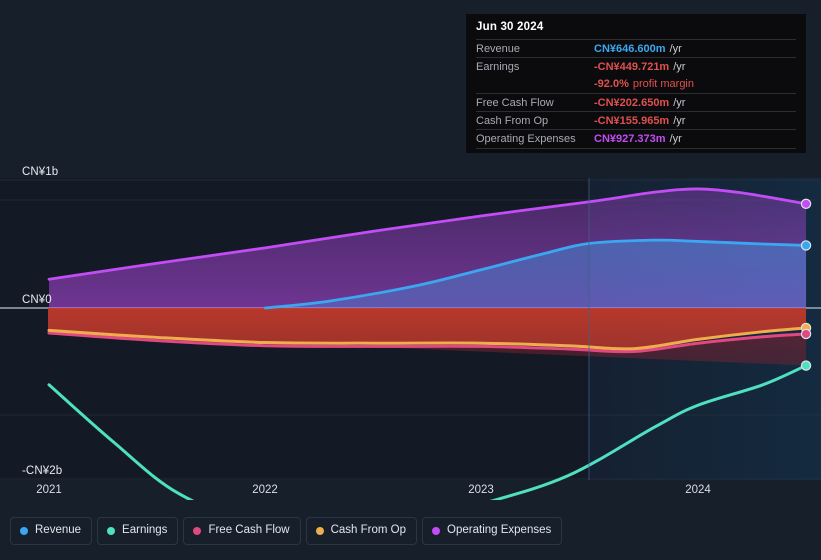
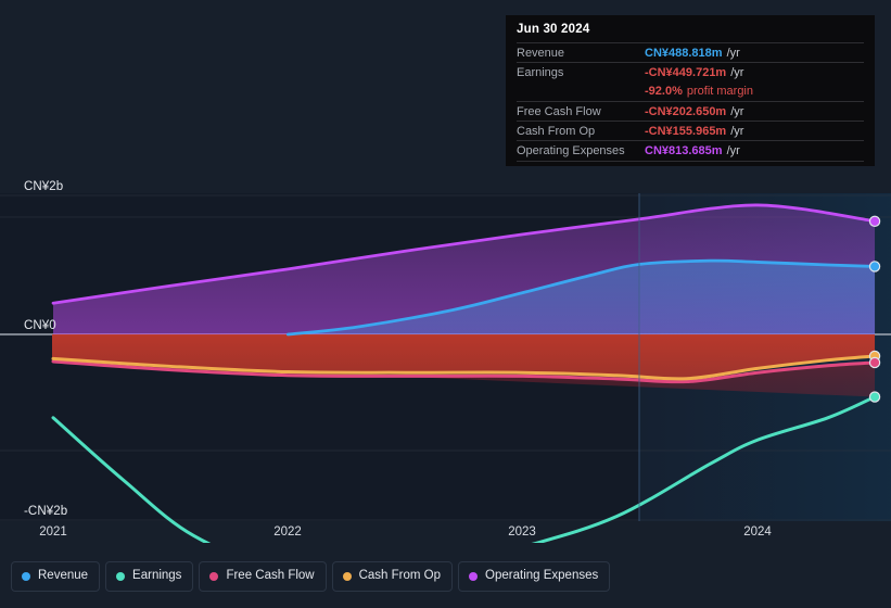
- CN¥1b
+ CN¥2b
  CN¥0
  -CN¥2b
  2021
  2022
  2023
  2024
  Jun 30 2024
  Revenue
- CN¥646.600m
+ CN¥488.818m
  /yr
  Earnings
  -CN¥449.721m
  /yr
  -92.0%
  profit margin
  Free Cash Flow
  -CN¥202.650m
  /yr
  Cash From Op
  -CN¥155.965m
  /yr
  Operating Expenses
- CN¥927.373m
+ CN¥813.685m
  /yr
  Revenue
  Earnings
  Free Cash Flow
  Cash From Op
  Operating Expenses
